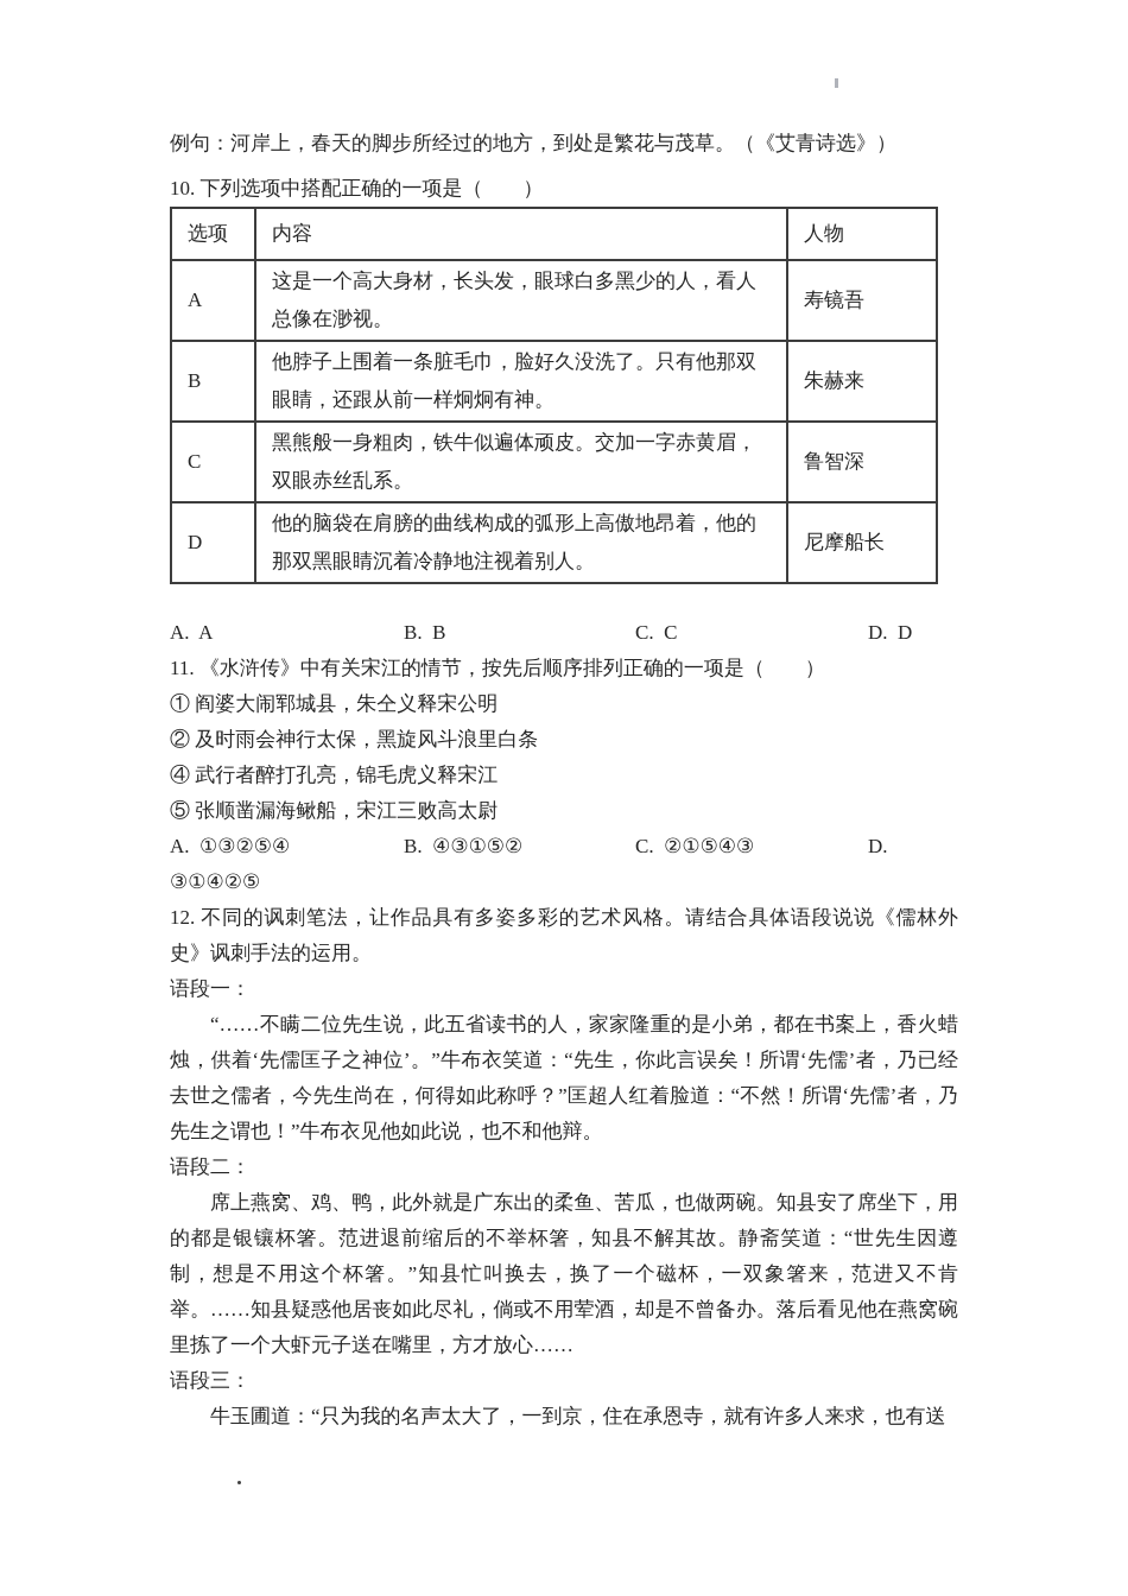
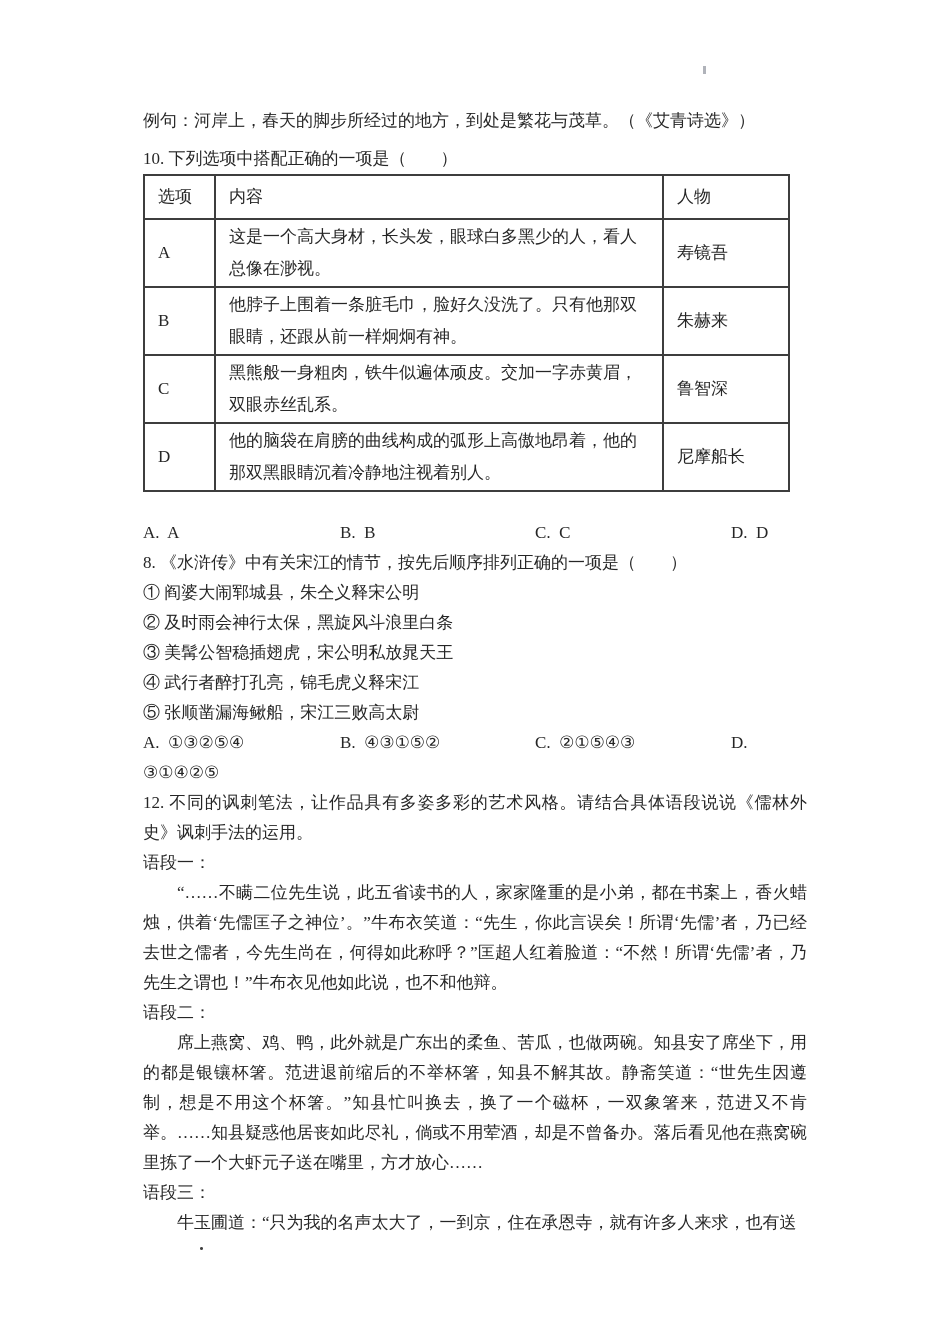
  例句：河岸上，春天的脚步所经过的地方，到处是繁花与茂草。（《艾青诗选》）
  10. 下列选项中搭配正确的一项是（ ）
  选项	内容	人物
  A	这是一个高大身材，长头发，眼球白多黑少的人，看人总像在渺视。	寿镜吾
  B	他脖子上围着一条脏毛巾，脸好久没洗了。只有他那双眼睛，还跟从前一样炯炯有神。	朱赫来
  C	黑熊般一身粗肉，铁牛似遍体顽皮。交加一字赤黄眉，双眼赤丝乱系。	鲁智深
  D	他的脑袋在肩膀的曲线构成的弧形上高傲地昂着，他的那双黑眼睛沉着冷静地注视着别人。	尼摩船长
  A. A
  B. B
  C. C
  D. D
- 11. 《水浒传》中有关宋江的情节，按先后顺序排列正确的一项是（ ）
+ 8. 《水浒传》中有关宋江的情节，按先后顺序排列正确的一项是（ ）
  ① 阎婆大闹郓城县，朱仝义释宋公明
  ② 及时雨会神行太保，黑旋风斗浪里白条
+ ③ 美髯公智稳插翅虎，宋公明私放晁天王
  ④ 武行者醉打孔亮，锦毛虎义释宋江
  ⑤ 张顺凿漏海鳅船，宋江三败高太尉
  A. ①③②⑤④
  B. ④③①⑤②
  C. ②①⑤④③
  D.
  ③①④②⑤
  12. 不同的讽刺笔法，让作品具有多姿多彩的艺术风格。请结合具体语段说说《儒林外史》讽刺手法的运用。
  语段一：
  “……不瞒二位先生说，此五省读书的人，家家隆重的是小弟，都在书案上，香火蜡烛，供着‘先儒匡子之神位’。”牛布衣笑道：“先生，你此言误矣！所谓‘先儒’者，乃已经去世之儒者，今先生尚在，何得如此称呼？”匡超人红着脸道：“不然！所谓‘先儒’者，乃先生之谓也！”牛布衣见他如此说，也不和他辩。
  语段二：
  席上燕窝、鸡、鸭，此外就是广东出的柔鱼、苦瓜，也做两碗。知县安了席坐下，用的都是银镶杯箸。范进退前缩后的不举杯箸，知县不解其故。静斋笑道：“世先生因遵制，想是不用这个杯箸。”知县忙叫换去，换了一个磁杯，一双象箸来，范进又不肯举。……知县疑惑他居丧如此尽礼，倘或不用荤酒，却是不曾备办。落后看见他在燕窝碗里拣了一个大虾元子送在嘴里，方才放心……
  语段三：
  牛玉圃道：“只为我的名声太大了，一到京，住在承恩寺，就有许多人来求，也有送
